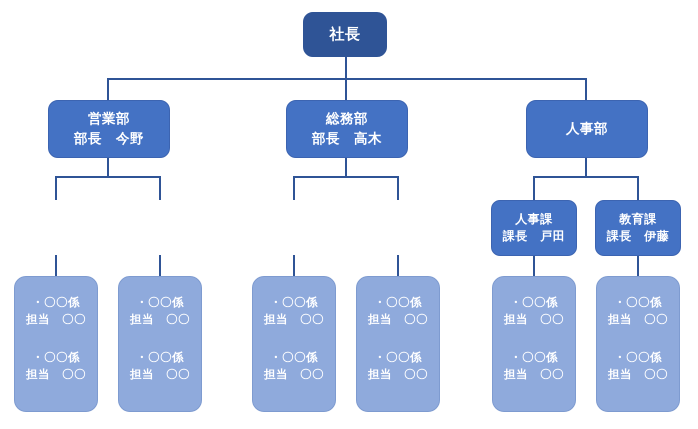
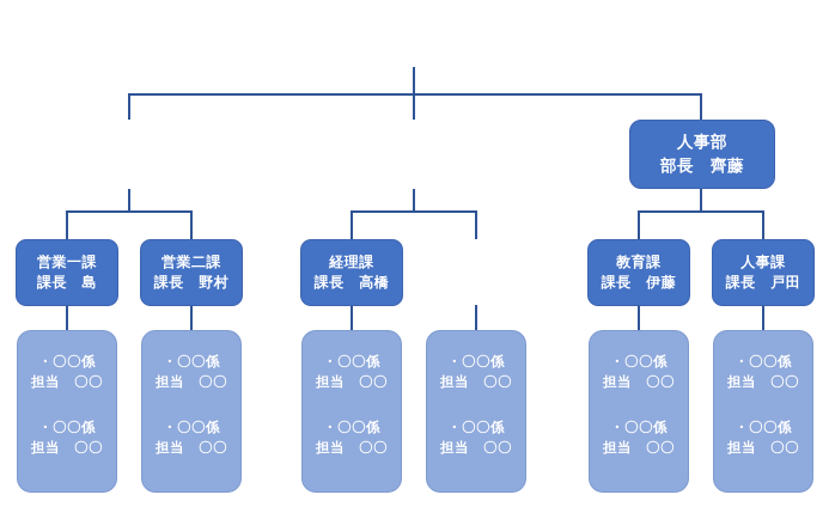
- 社長
- 営業部
- 部長 今野
- 総務部
- 部長 高木
  人事部
+ 部長 齊藤
+ 営業一課
+ 課長 島
+ 営業二課
+ 課長 野村
+ 経理課
+ 課長 高橋
- 人事課
+ 教育課
- 課長 戸田
+ 課長 伊藤
- 教育課
+ 人事課
- 課長 伊藤
+ 課長 戸田
  ・〇〇係
  担当 〇〇
  ・〇〇係
  担当 〇〇
  ・〇〇係
  担当 〇〇
  ・〇〇係
  担当 〇〇
  ・〇〇係
  担当 〇〇
  ・〇〇係
  担当 〇〇
  ・〇〇係
  担当 〇〇
  ・〇〇係
  担当 〇〇
  ・〇〇係
  担当 〇〇
  ・〇〇係
  担当 〇〇
  ・〇〇係
  担当 〇〇
  ・〇〇係
  担当 〇〇
